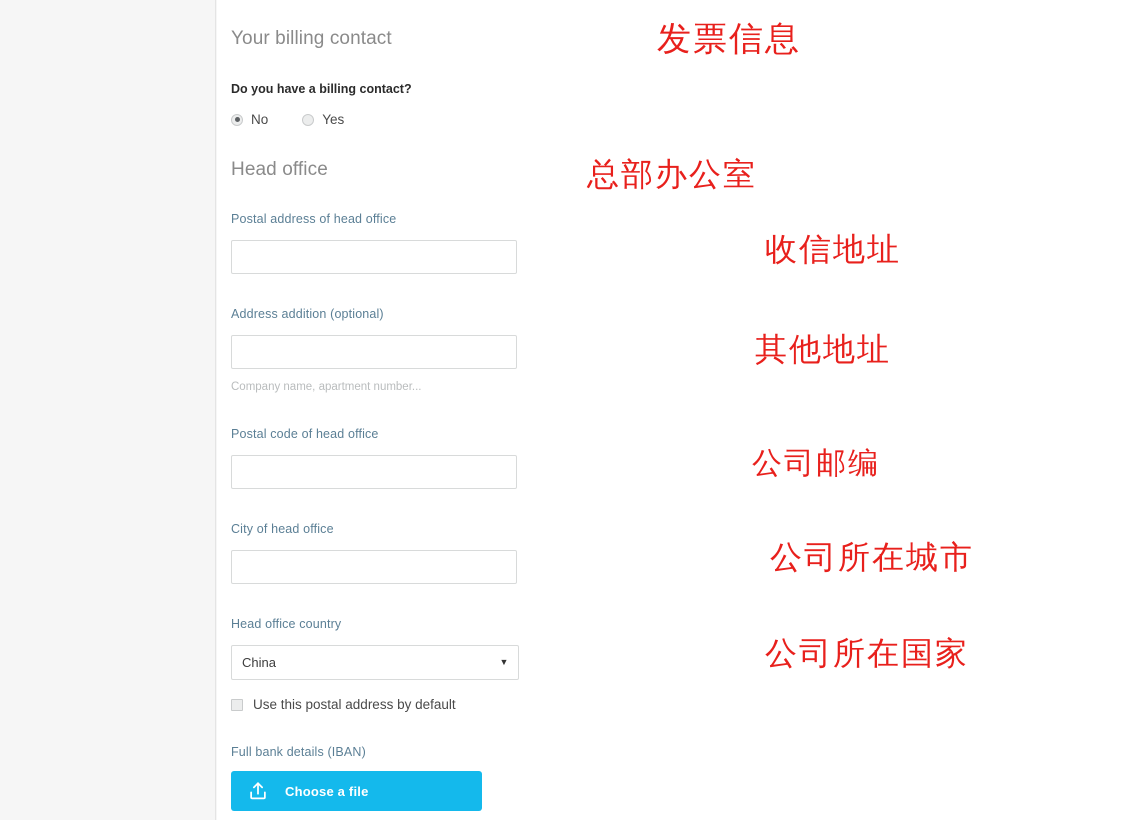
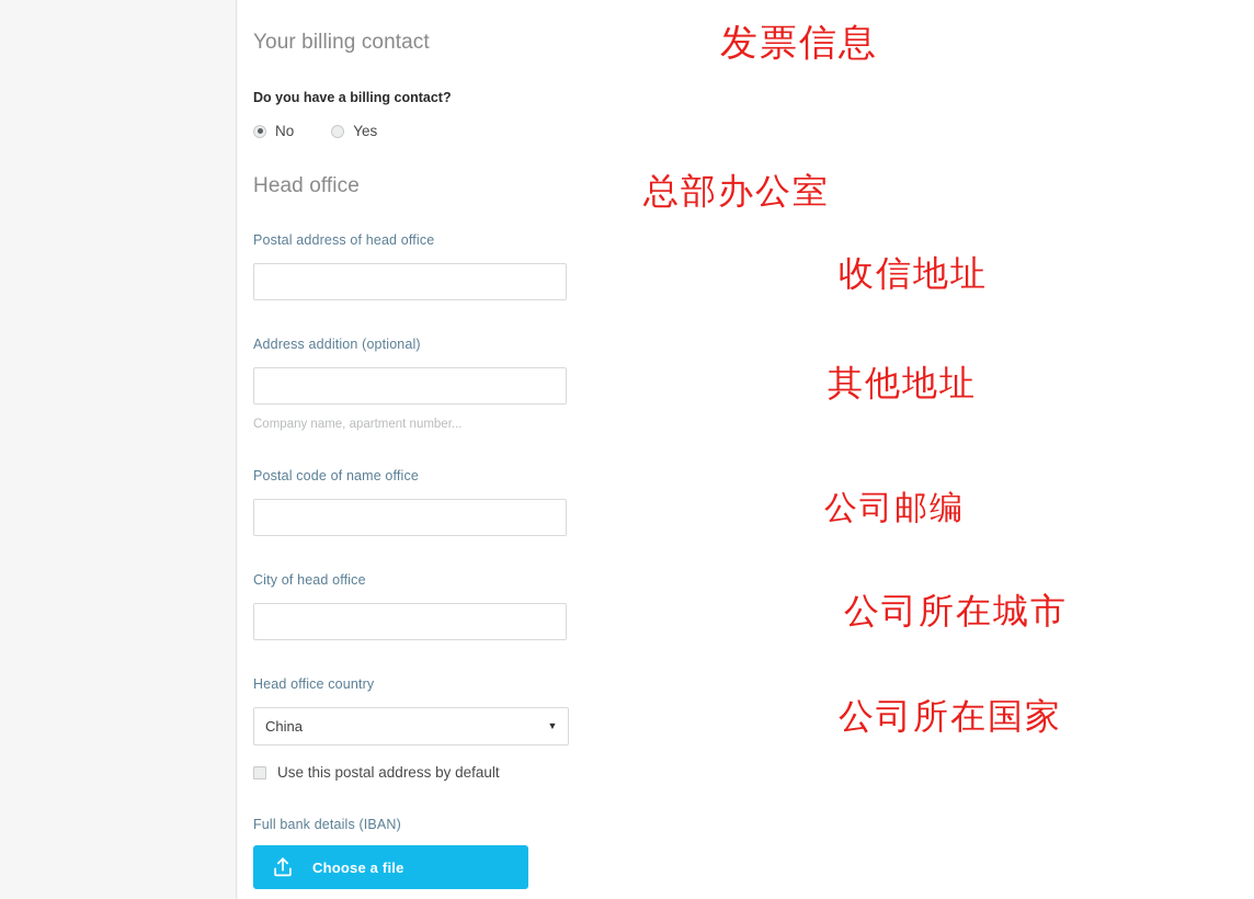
  Your billing contact
  发票信息
  Do you have a billing contact?
  No
  Yes
  Head office
  总部办公室
  Postal address of head office
  收信地址
  Address addition (optional)
  Company name, apartment number...
  其他地址
- Postal code of head office
+ Postal code of name office
  公司邮编
  City of head office
  公司所在城市
  Head office country
  China
  ▼
  公司所在国家
  Use this postal address by default
  Full bank details (IBAN)
  Choose a file
